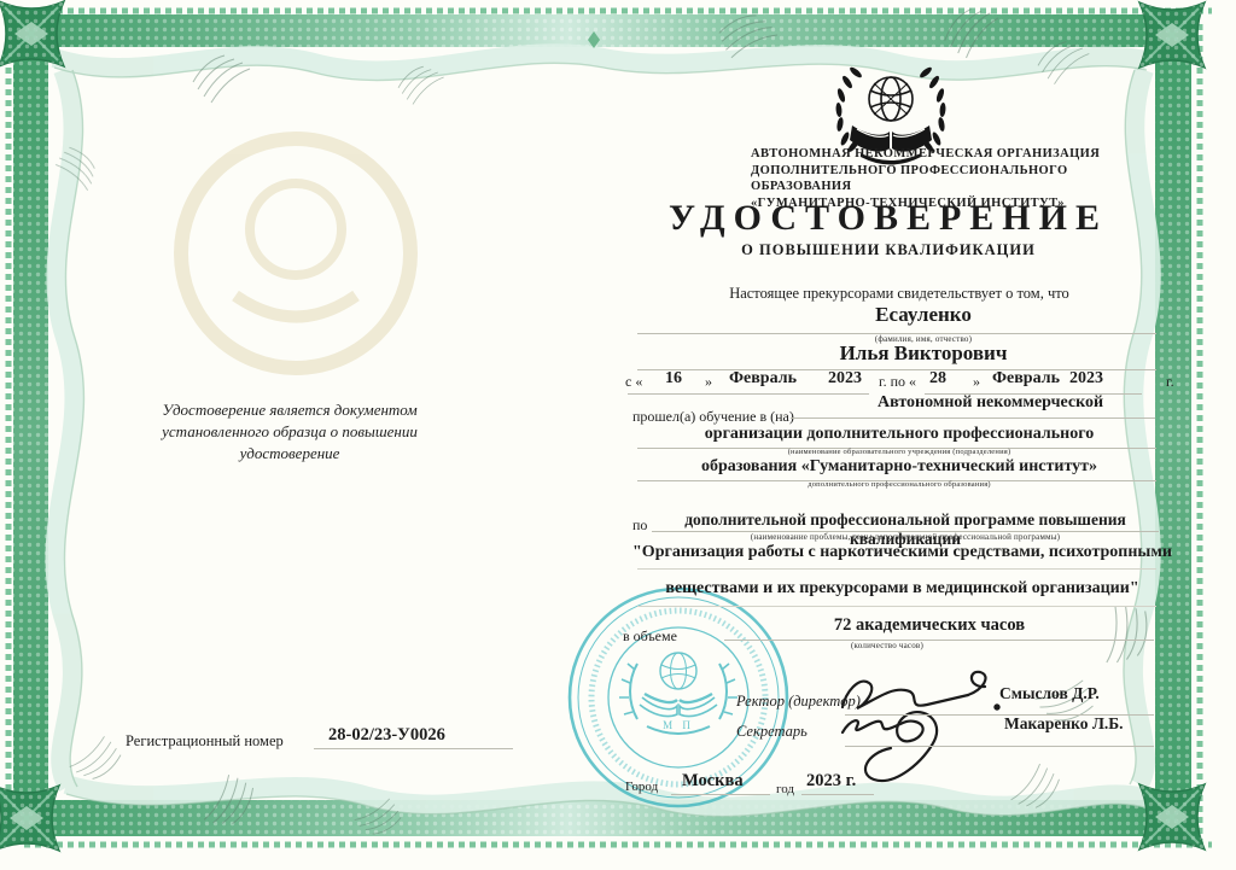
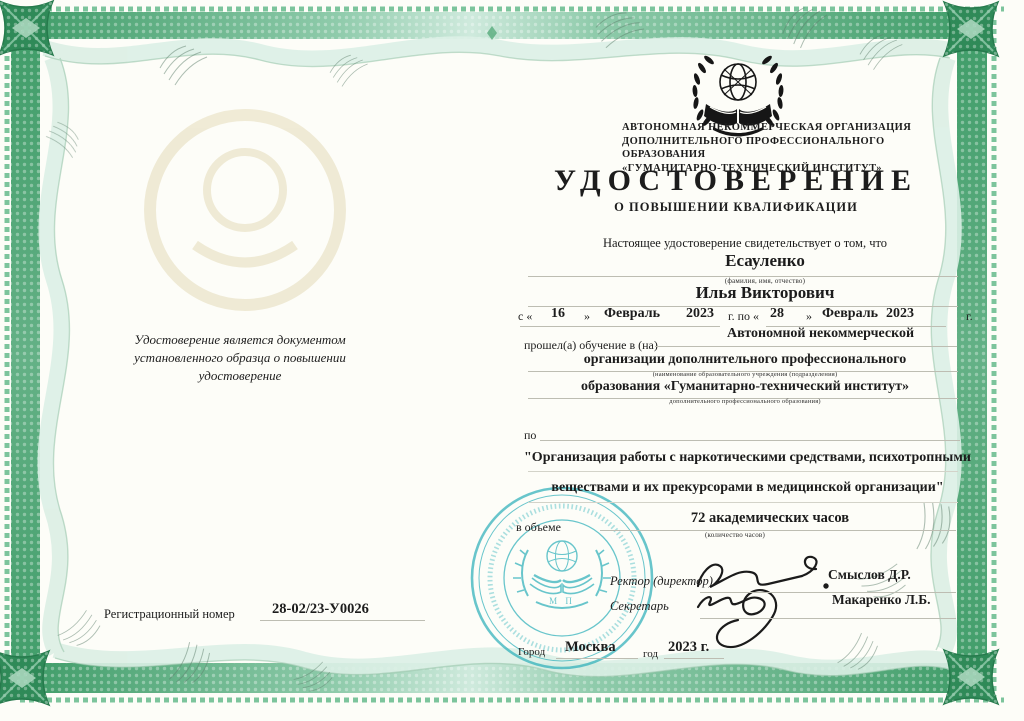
  М П
  АВТОНОМНАЯ НЕКОММЕРЧЕСКАЯ ОРГАНИЗАЦИЯ
  ДОПОЛНИТЕЛЬНОГО ПРОФЕССИОНАЛЬНОГО ОБРАЗОВАНИЯ
  «ГУМАНИТАРНО-ТЕХНИЧЕСКИЙ ИНСТИТУТ»
  УДОСТОВЕРЕНИЕ
  О ПОВЫШЕНИИ КВАЛИФИКАЦИИ
- Настоящее прекурсорами свидетельствует о том, что
+ Настоящее удостоверение свидетельствует о том, что
  Есауленко
  (фамилия, имя, отчество)
  Илья Викторович
  с «
  16
  »
  Февраль
  2023
  г. по «
  28
  »
  Февраль
  2023
  г.
  Автономной некоммерческой
  прошел(а) обучение в (на)
  организации дополнительного профессионального
  образования «Гуманитарно-технический институт»
  по
- дополнительной профессиональной программе повышения квалификации
- (наименование проблемы, темы дополнительной профессиональной программы)
  "Организация работы с наркотическими средствами, психотропными
  веществами и их прекурсорами в медицинской организации"
  в объеме
  72 академических часов
  (количество часов)
  Ректор (директор)
  Смыслов Д.Р.
  Секретарь
  Макаренко Л.Б.
  Город
  Москва
  год
  2023 г.
  Удостоверение является документом
  установленного образца о повышении удостоверение
  Регистрационный номер
  28-02/23-У0026
